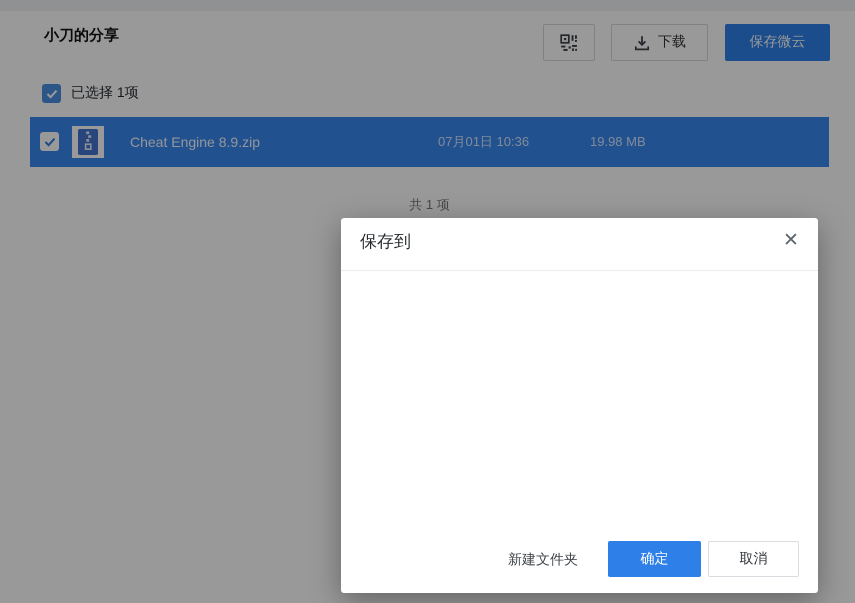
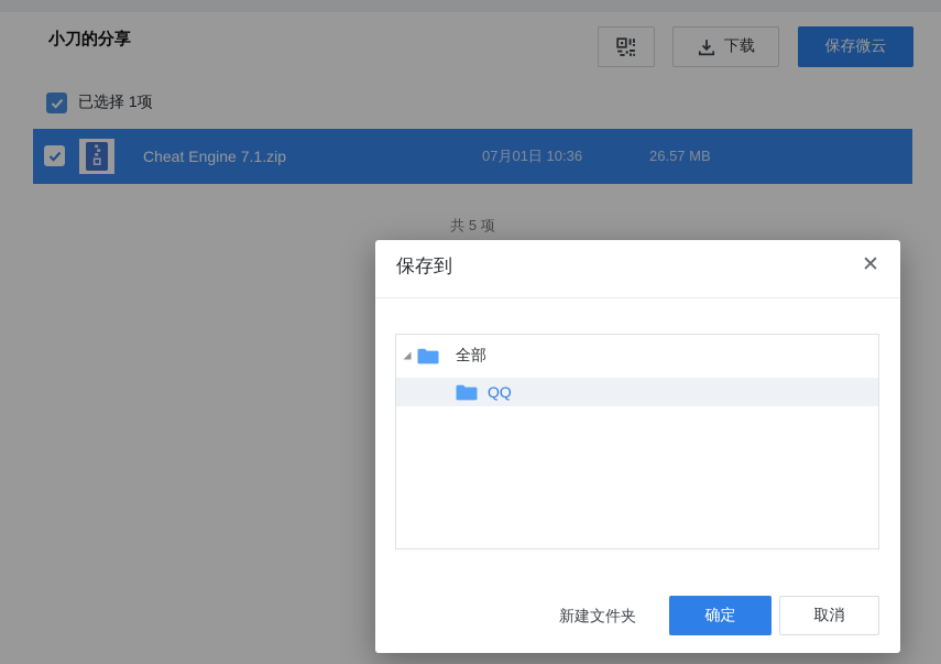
  小刀的分享
  下载
  保存微云
  已选择 1项
- Cheat Engine 8.9.zip
+ Cheat Engine 7.1.zip
  07月01日 10:36
- 19.98 MB
+ 26.57 MB
- 共 1 项
+ 共 5 项
  保存到
  ✕
+ 全部
+ QQ
  新建文件夹
  确定
  取消
